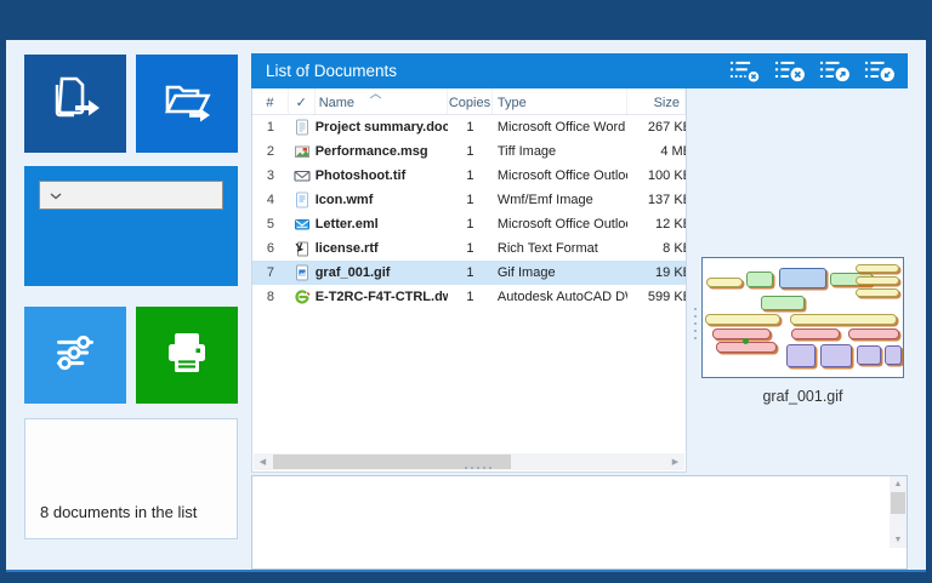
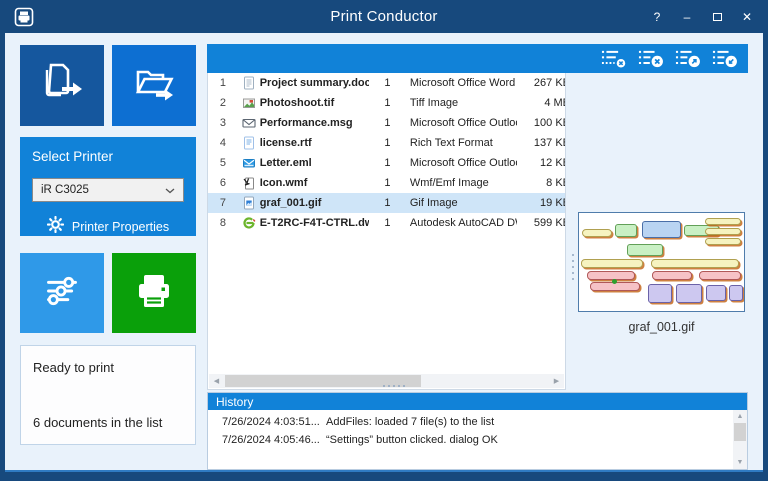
+ Print Conductor
+ ?
+ –
+ ✕
+ Select Printer
+ iR C3025
+ Printer Properties
+ Ready to print
- 8 documents in the list
+ 6 documents in the list
- List of Documents
- #
- ✓
- Name
- Copies
- Type
- Size
  1
  Project summary.doc
  1
  Microsoft Office Word
  267 K
  2
- Performance.msg
+ Photoshoot.tif
  1
  Tiff Image
  3
- Photoshoot.tif
+ Performance.msg
  1
  Microsoft Office Outlo
  100 K
  4
- Icon.wmf
+ license.rtf
  1
- Wmf/Emf Image
+ Rich Text Format
  137 K
  5
  Letter.eml
  1
  Microsoft Office Outlo
  12 K
  6
- license.rtf
+ Icon.wmf
  1
- Rich Text Format
+ Wmf/Emf Image
  7
  graf_001.gif
  1
  Gif Image
  19 K
  8
  E-T2RC-F4T-CTRL.d
  1
  Autodesk AutoCAD D
  599 K
  graf_001.gif
+ History
+ 7/26/2024 4:03:51...
+ AddFiles: loaded 7 file(s) to the list
+ 7/26/2024 4:05:46...
+ “Settings” button clicked. dialog OK
